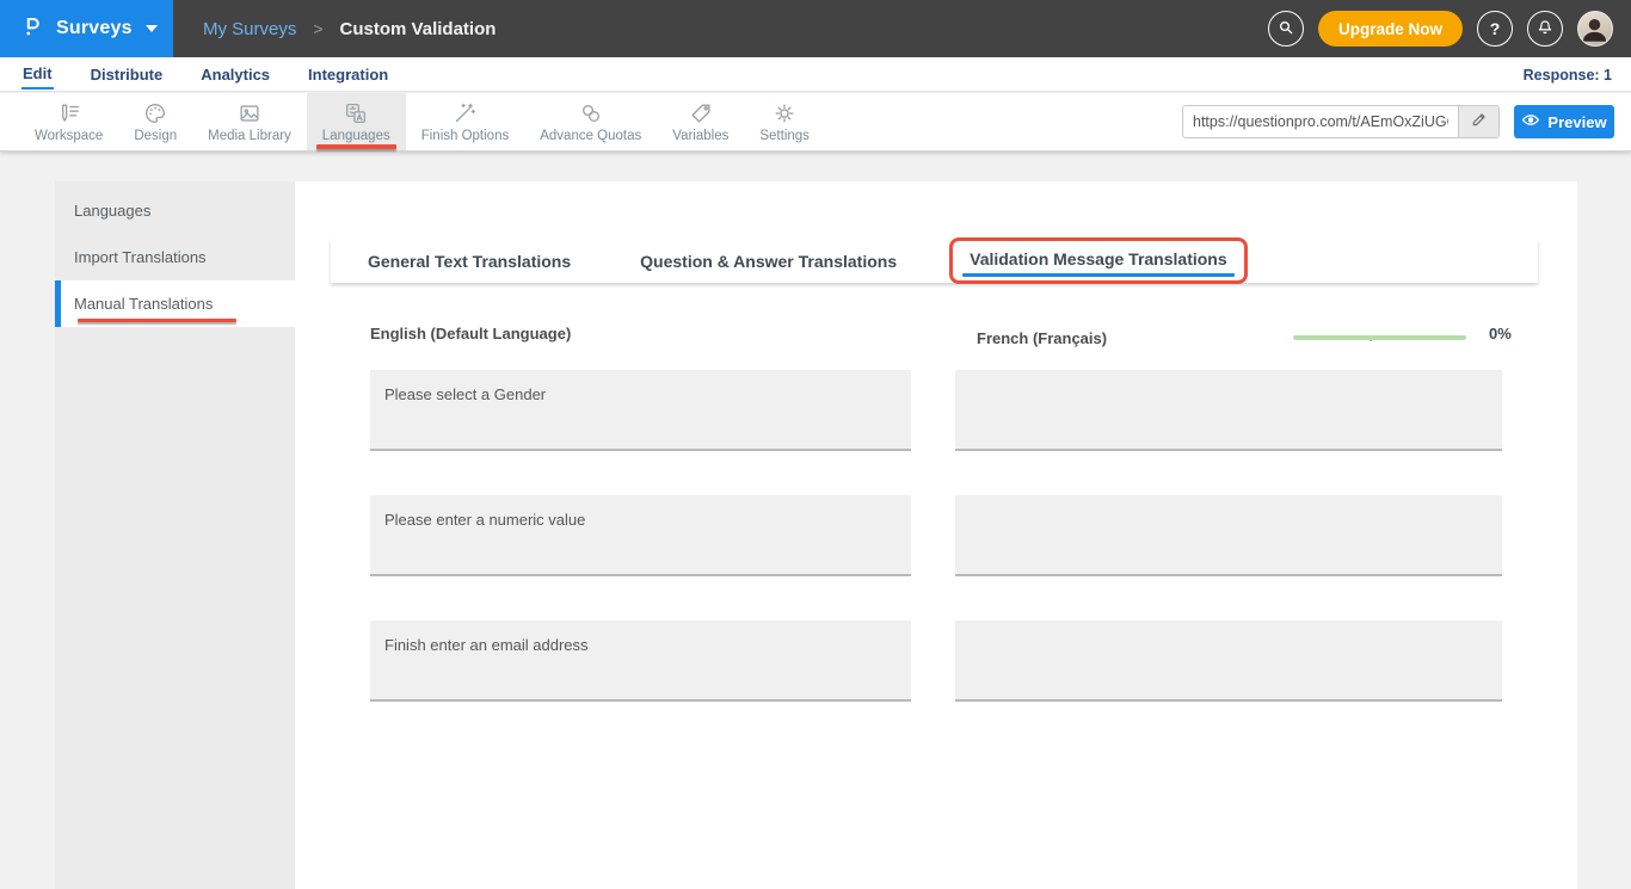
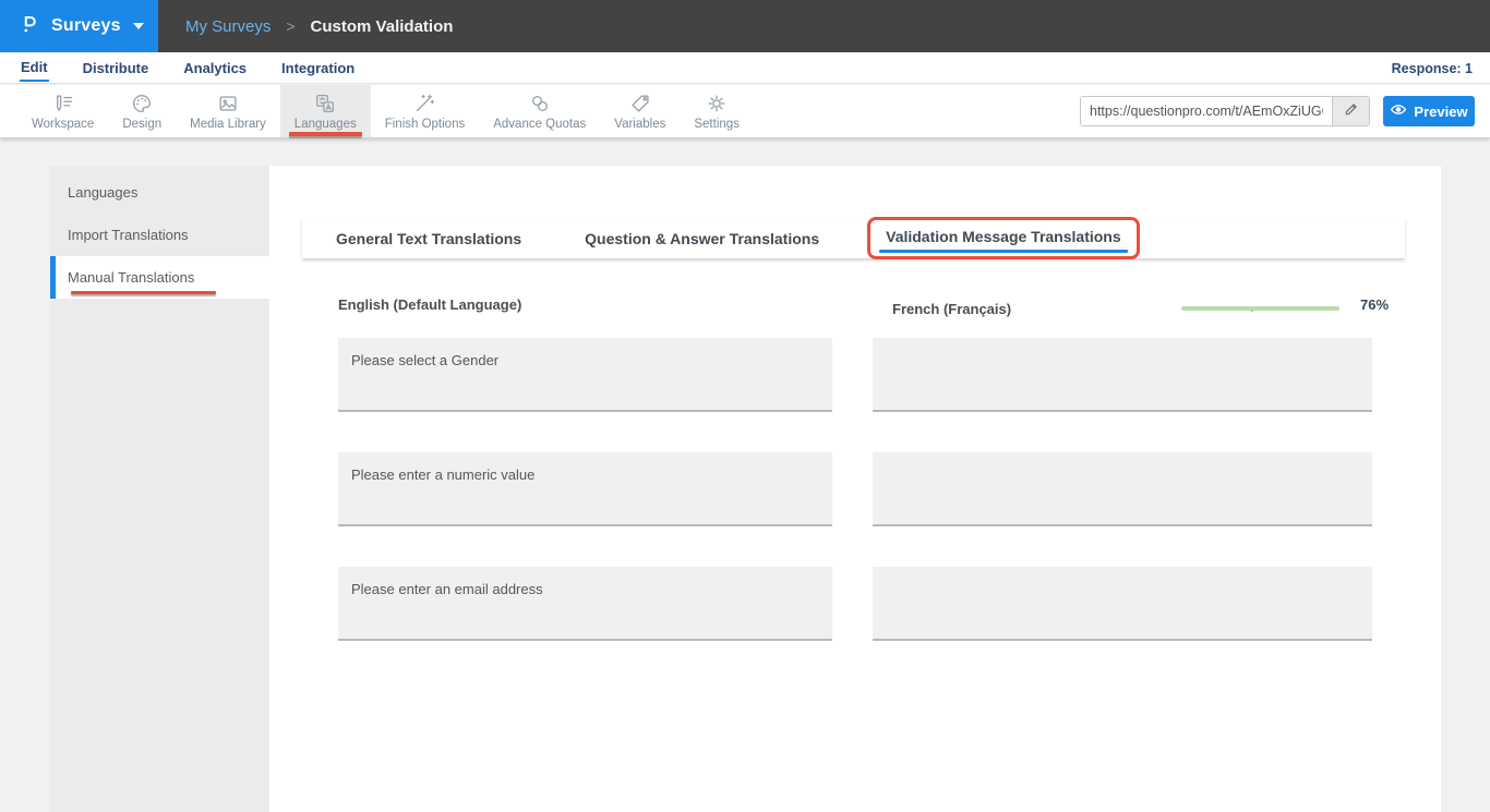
  Surveys
  My Surveys
  >
  Custom Validation
- Upgrade Now
- ?
  Edit
  Distribute
  Analytics
  Integration
  Response: 1
  Workspace
  Design
  Media Library
  Languages
  Finish Options
  Advance Quotas
  Variables
  Settings
  https://questionpro.com/t/AEmOxZiUG
  Preview
  Languages
  Import Translations
  Manual Translations
  General Text Translations
  Question & Answer Translations
  Validation Message Translations
  English (Default Language)
  French (Français)
- 0%
+ 76%
  Please select a Gender
  Please enter a numeric value
- Finish enter an email address
+ Please enter an email address
